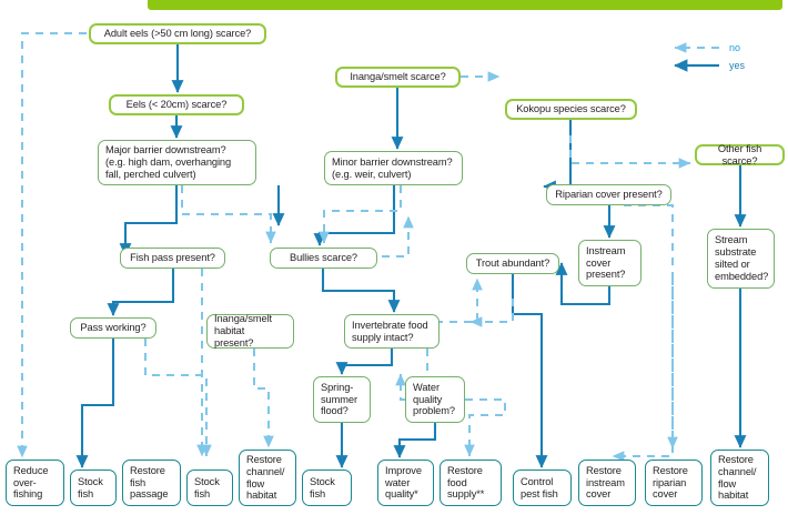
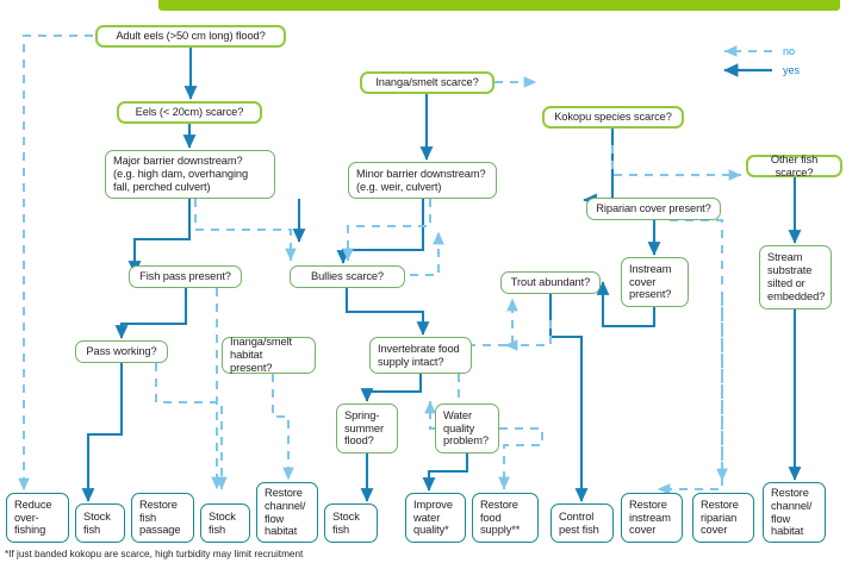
  no
  yes
- Adult eels (>50 cm long) scarce?
+ Adult eels (>50 cm long) flood?
  Eels (< 20cm) scarce?
  Major barrier downstream?
  (e.g. high dam, overhanging
  fall, perched culvert)
  Fish pass present?
  Pass working?
  Inanga/smelt scarce?
  Minor barrier downstream?
  (e.g. weir, culvert)
  Bullies scarce?
  Inanga/smelt
  habitat present?
  Invertebrate food
  supply intact?
  Spring-
  summer
  flood?
  Water
  quality
  problem?
  Kokopu species scarce?
  Riparian cover present?
  Instream
  cover
  present?
  Trout abundant?
  Other fish scarce?
  Stream
  substrate
  silted or
  embedded?
  Reduce
  over-
  fishing
  Stock
  fish
  Restore
  fish
  passage
  Stock
  fish
  Restore
  channel/
  flow
  habitat
  Stock
  fish
  Improve
  water
  quality*
  Restore
  food
  supply**
  Control
  pest fish
  Restore
  instream
  cover
  Restore
  riparian
  cover
  Restore
  channel/
  flow
  habitat
+ *If just banded kokopu are scarce, high turbidity may limit recruitment
